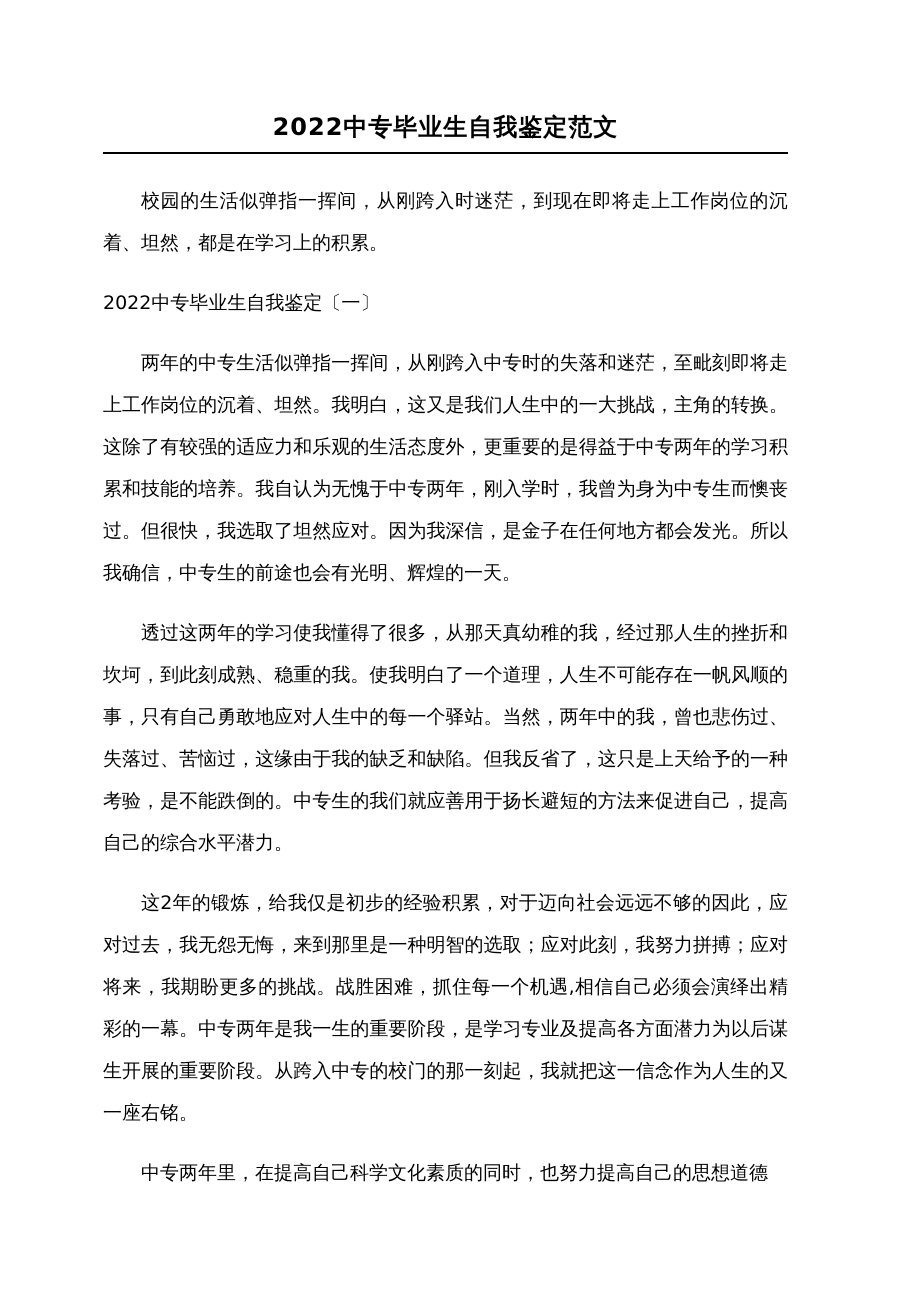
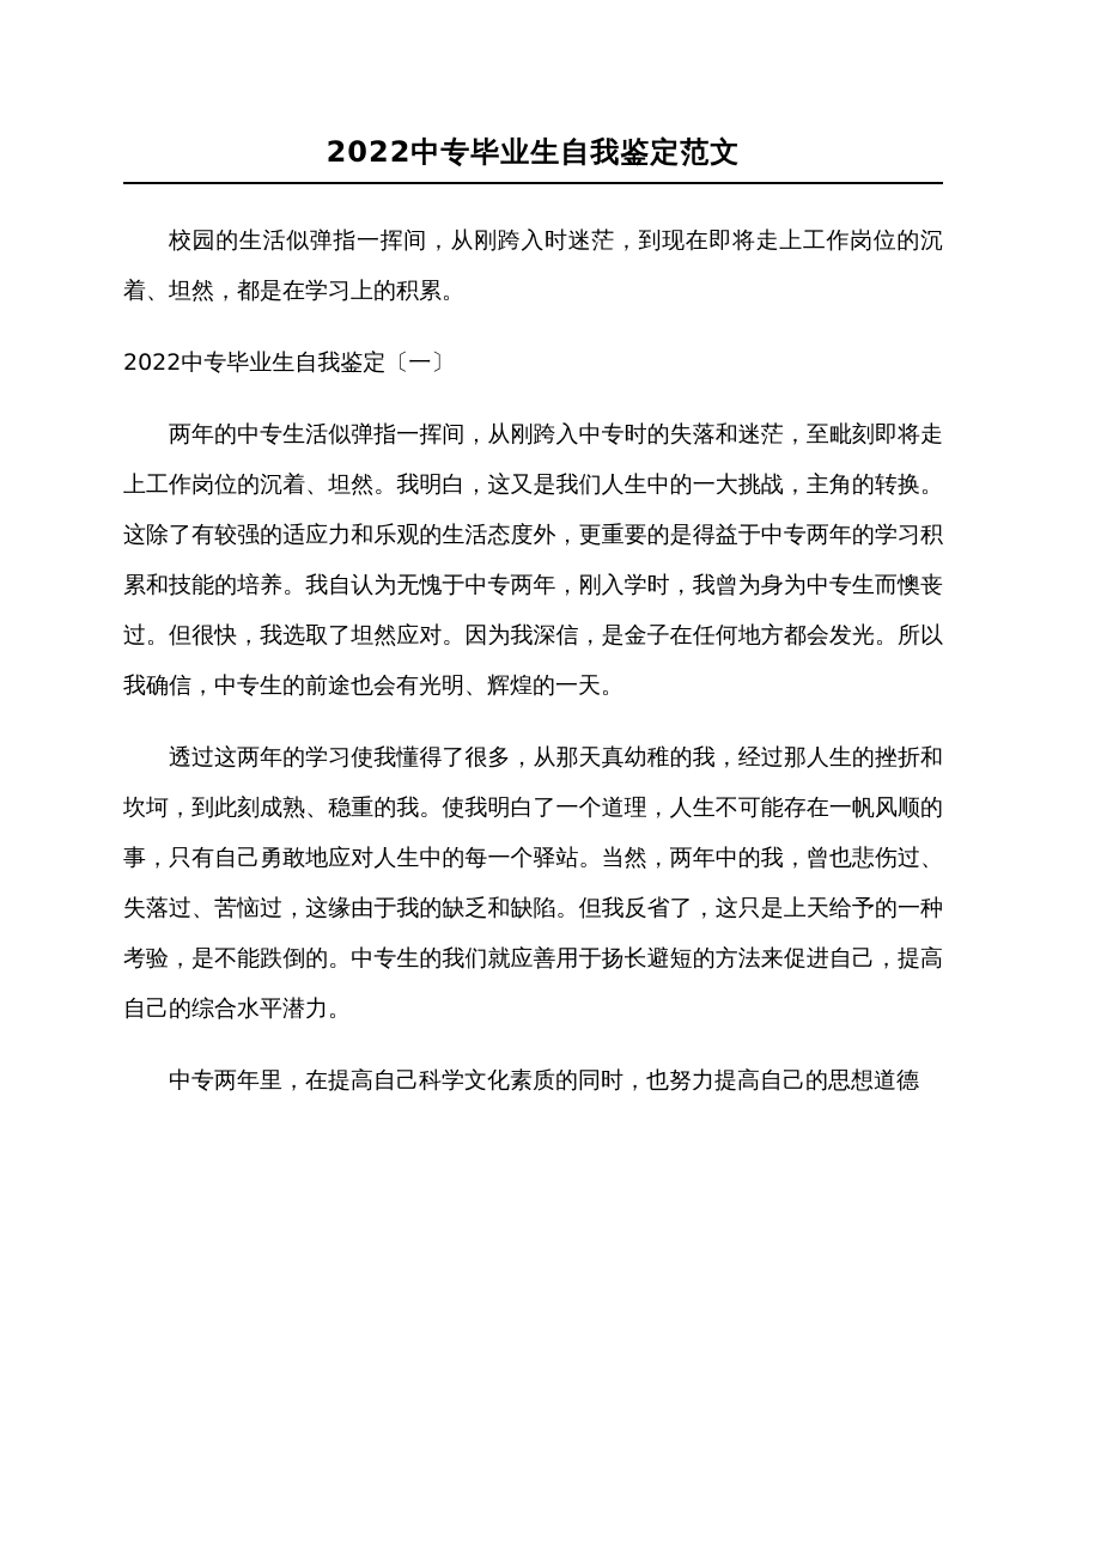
  2022中专毕业生自我鉴定范文
  校园的生活似弹指一挥间，从刚跨入时迷茫，到现在即将走上工作岗位的沉着、坦然，都是在学习上的积累。
  2022中专毕业生自我鉴定〔一〕
  两年的中专生活似弹指一挥间，从刚跨入中专时的失落和迷茫，至毗刻即将走上工作岗位的沉着、坦然。我明白，这又是我们人生中的一大挑战，主角的转换。这除了有较强的适应力和乐观的生活态度外，更重要的是得益于中专两年的学习积累和技能的培养。我自认为无愧于中专两年，刚入学时，我曾为身为中专生而懊丧过。但很快，我选取了坦然应对。因为我深信，是金子在任何地方都会发光。所以我确信，中专生的前途也会有光明、辉煌的一天。
  透过这两年的学习使我懂得了很多，从那天真幼稚的我，经过那人生的挫折和坎坷，到此刻成熟、稳重的我。使我明白了一个道理，人生不可能存在一帆风顺的事，只有自己勇敢地应对人生中的每一个驿站。当然，两年中的我，曾也悲伤过、失落过、苦恼过，这缘由于我的缺乏和缺陷。但我反省了，这只是上天给予的一种考验，是不能跌倒的。中专生的我们就应善用于扬长避短的方法来促进自己，提高自己的综合水平潜力。
- 这2年的锻炼，给我仅是初步的经验积累，对于迈向社会远远不够的因此，应对过去，我无怨无悔，来到那里是一种明智的选取；应对此刻，我努力拼搏；应对将来，我期盼更多的挑战。战胜困难，抓住每一个机遇,相信自己必须会演绎出精彩的一幕。中专两年是我一生的重要阶段，是学习专业及提高各方面潜力为以后谋生开展的重要阶段。从跨入中专的校门的那一刻起，我就把这一信念作为人生的又一座右铭。
  中专两年里，在提高自己科学文化素质的同时，也努力提高自己的思想道德
